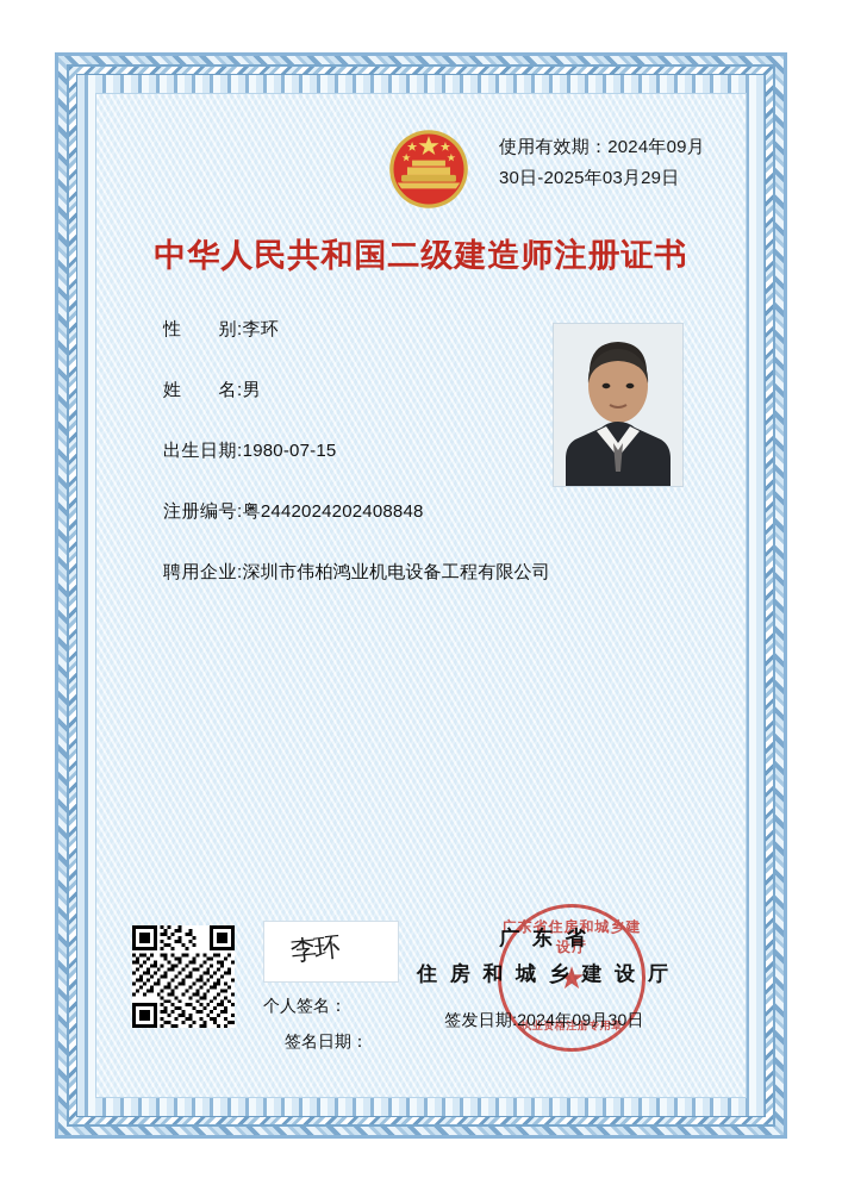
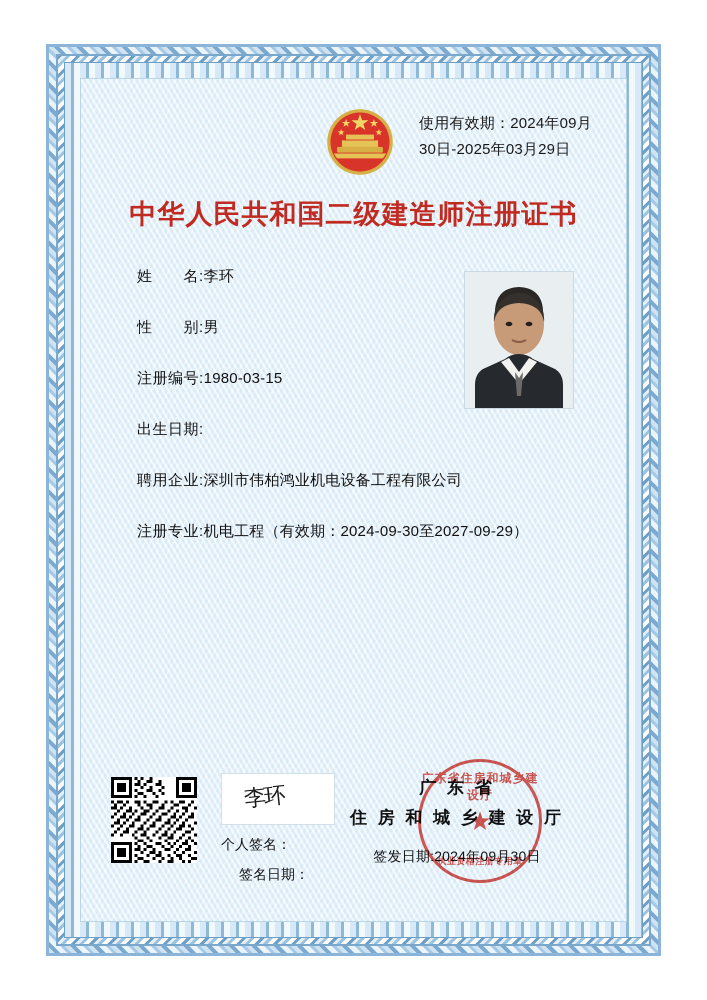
  使用有效期：2024年09月
  30日-2025年03月29日
  中华人民共和国二级建造师注册证书
- 性 别:
+ 姓 名:
  李环
- 姓 名:
+ 性 别:
  男
- 出生日期:
+ 注册编号:
- 1980-07-15
+ 1980-03-15
- 注册编号:
+ 出生日期:
- 粤2442024202408848
  聘用企业:
  深圳市伟柏鸿业机电设备工程有限公司
+ 注册专业:
+ 机电工程（有效期：2024-09-30至2027-09-29）
  个人签名：
  签名日期：
  广 东 省
  住 房 和 城 乡 建 设 厅
  签发日期:2024年09月30日
  广东省住房和城乡建设厅
  ★
  执业资格注册专用章
